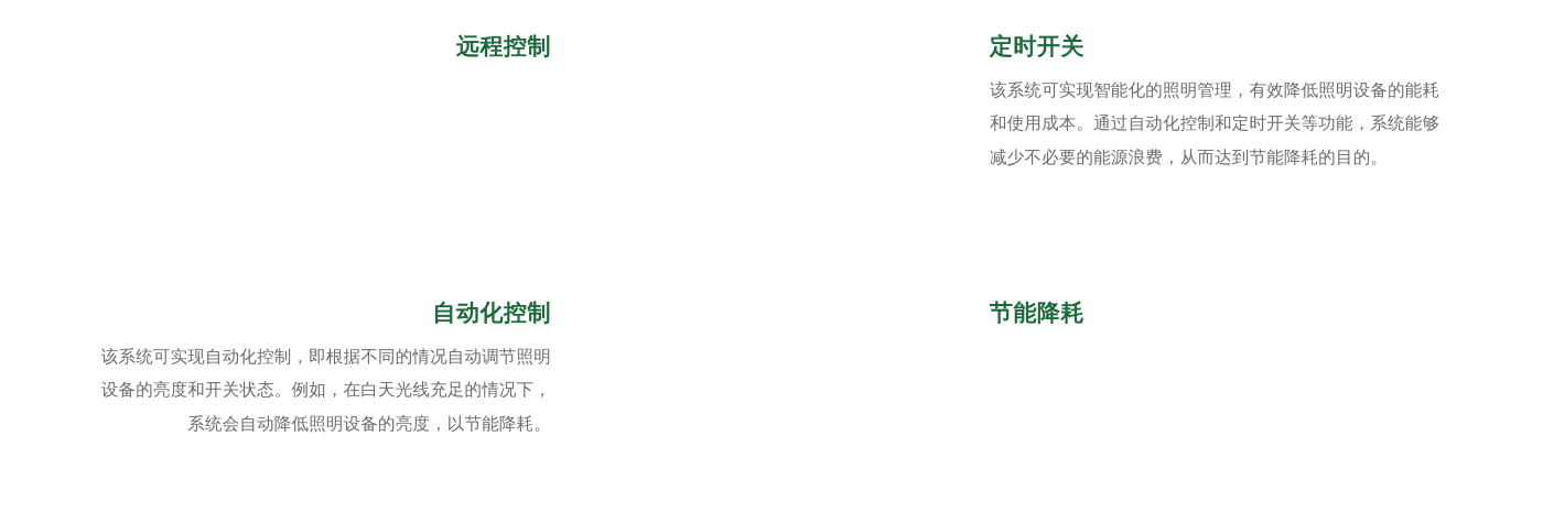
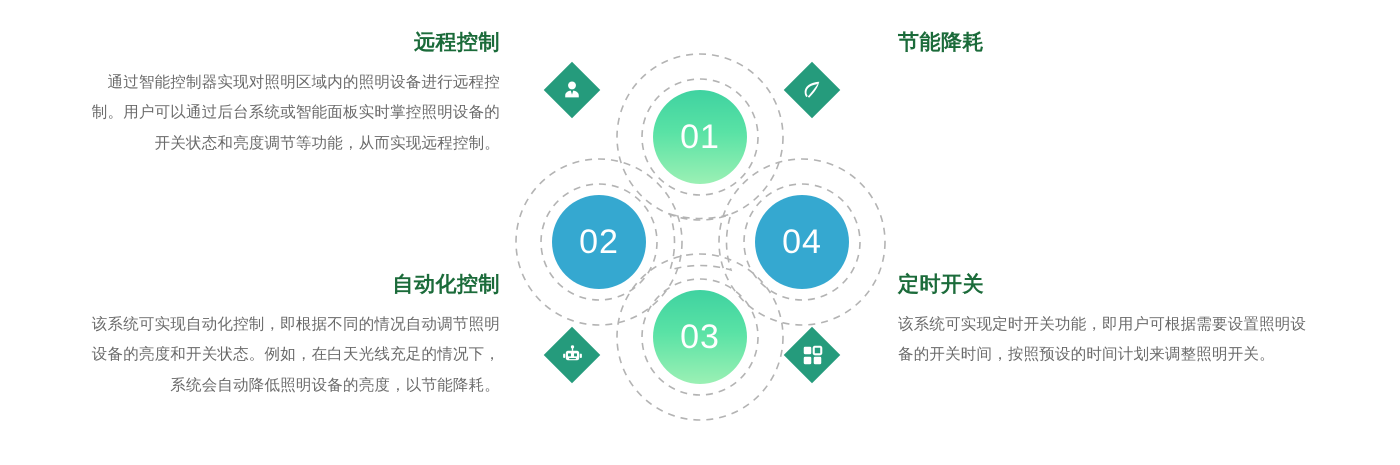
  远程控制
+ 通过智能控制器实现对照明区域内的照明设备进行远程控制。用户可以通过后台系统或智能面板实时掌控照明设备的开关状态和亮度调节等功能，从而实现远程控制。
  自动化控制
  该系统可实现自动化控制，即根据不同的情况自动调节照明设备的亮度和开关状态。例如，在白天光线充足的情况下，系统会自动降低照明设备的亮度，以节能降耗。
- 定时开关
+ 节能降耗
- 该系统可实现智能化的照明管理，有效降低照明设备的能耗和使用成本。通过自动化控制和定时开关等功能，系统能够减少不必要的能源浪费，从而达到节能降耗的目的。
- 节能降耗
+ 定时开关
+ 该系统可实现定时开关功能，即用户可根据需要设置照明设备的开关时间，按照预设的时间计划来调整照明开关。
+ 01
+ 02
+ 03
+ 04
